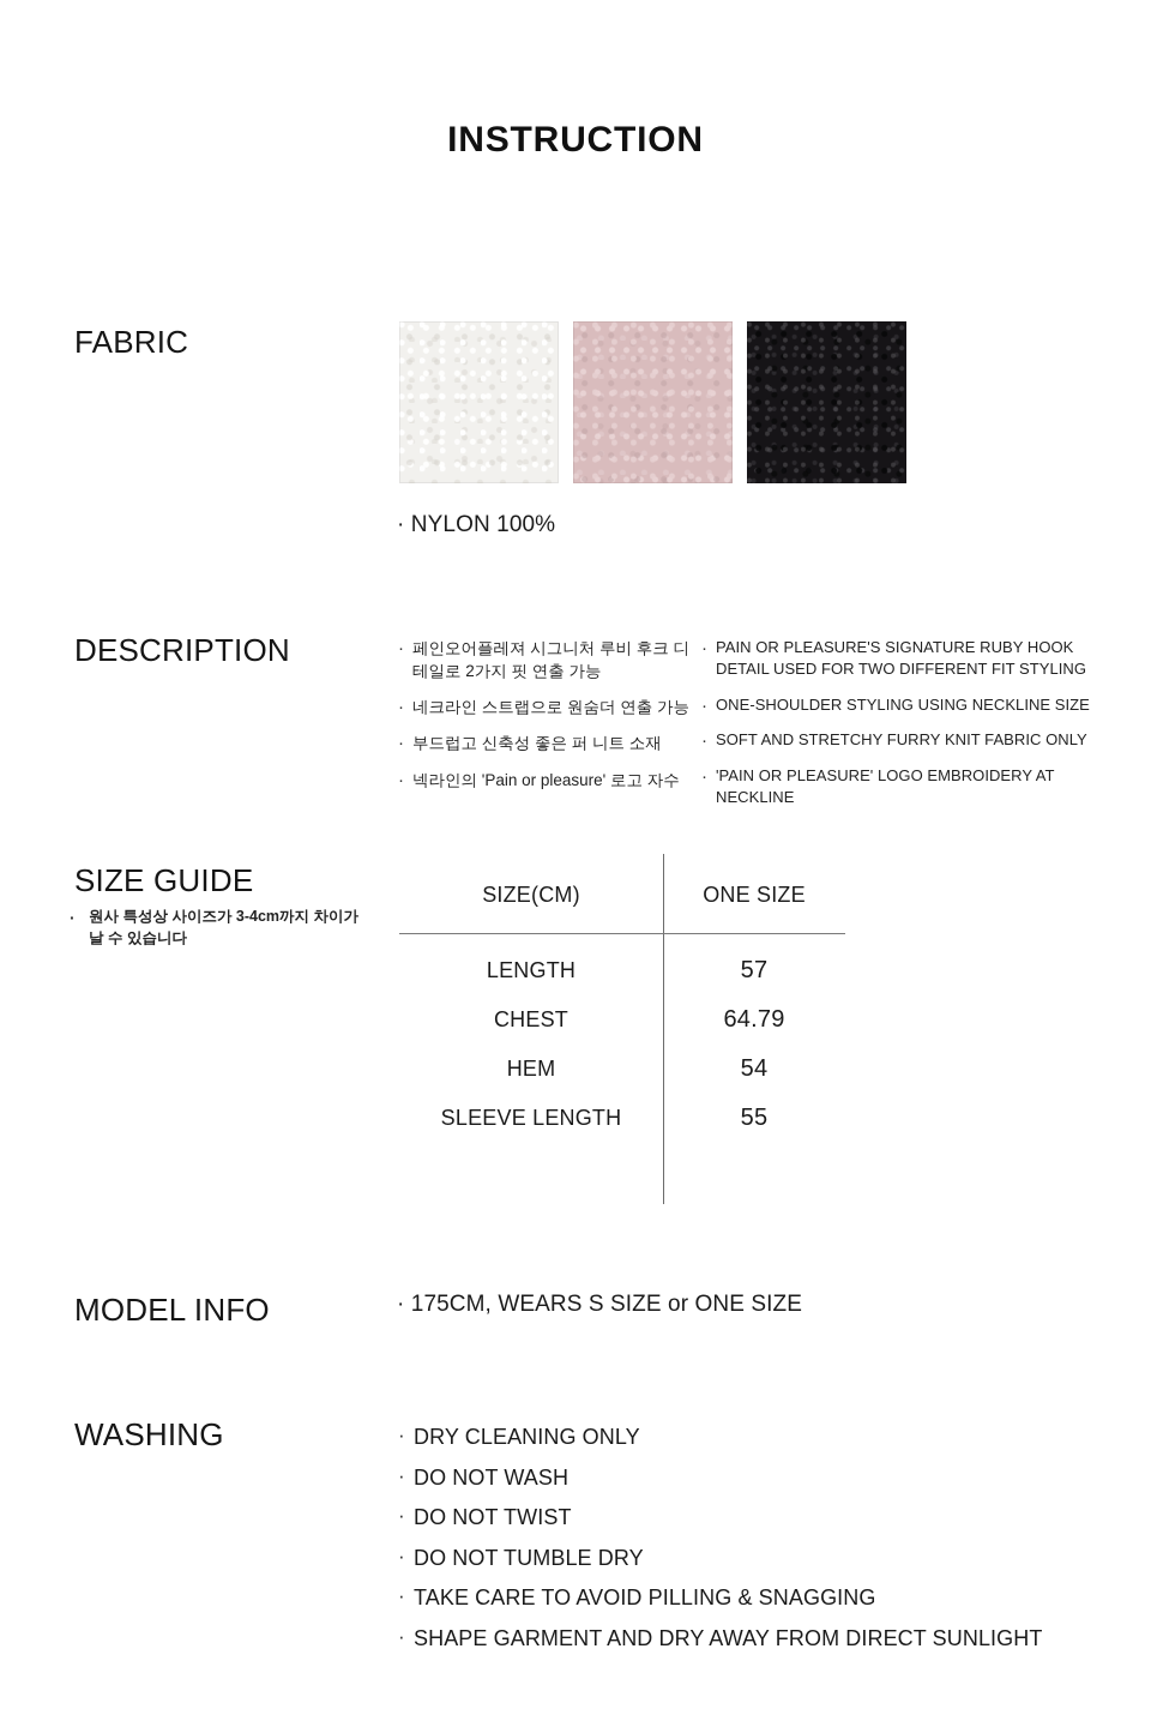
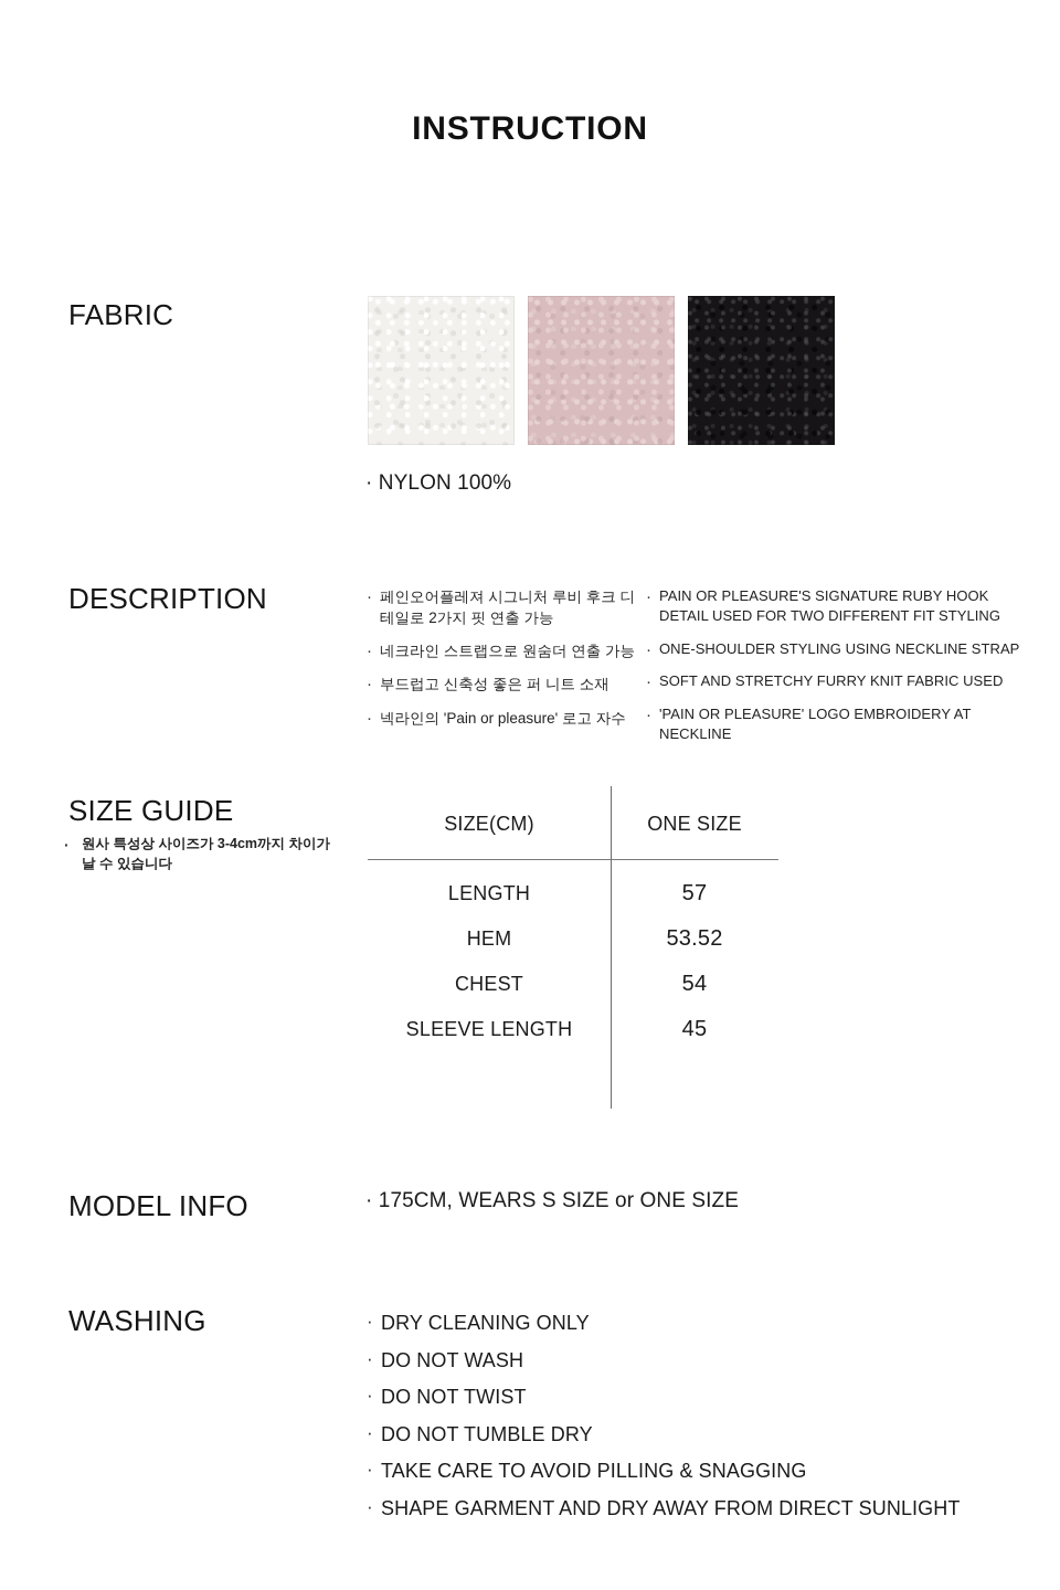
  INSTRUCTION
  FABRIC
  · NYLON 100%
  DESCRIPTION
  페인오어플레져 시그니처 루비 후크 디테일로 2가지 핏 연출 가능
  네크라인 스트랩으로 원숨더 연출 가능
  부드럽고 신축성 좋은 퍼 니트 소재
  넥라인의 'Pain or pleasure' 로고 자수
  PAIN OR PLEASURE'S SIGNATURE RUBY HOOK DETAIL USED FOR TWO DIFFERENT FIT STYLING
- ONE-SHOULDER STYLING USING NECKLINE SIZE
+ ONE-SHOULDER STYLING USING NECKLINE STRAP
- SOFT AND STRETCHY FURRY KNIT FABRIC ONLY
+ SOFT AND STRETCHY FURRY KNIT FABRIC USED
  'PAIN OR PLEASURE' LOGO EMBROIDERY AT NECKLINE
  SIZE GUIDE
  ·
  원사 특성상 사이즈가 3-4cm까지 차이가 날 수 있습니다
  SIZE(CM)
  ONE SIZE
  LENGTH
  57
- CHEST
+ HEM
- 64.79
+ 53.52
- HEM
+ CHEST
  54
  SLEEVE LENGTH
- 55
+ 45
  MODEL INFO
  · 175CM, WEARS S SIZE or ONE SIZE
  WASHING
  DRY CLEANING ONLY
  DO NOT WASH
  DO NOT TWIST
  DO NOT TUMBLE DRY
  TAKE CARE TO AVOID PILLING & SNAGGING
  SHAPE GARMENT AND DRY AWAY FROM DIRECT SUNLIGHT
